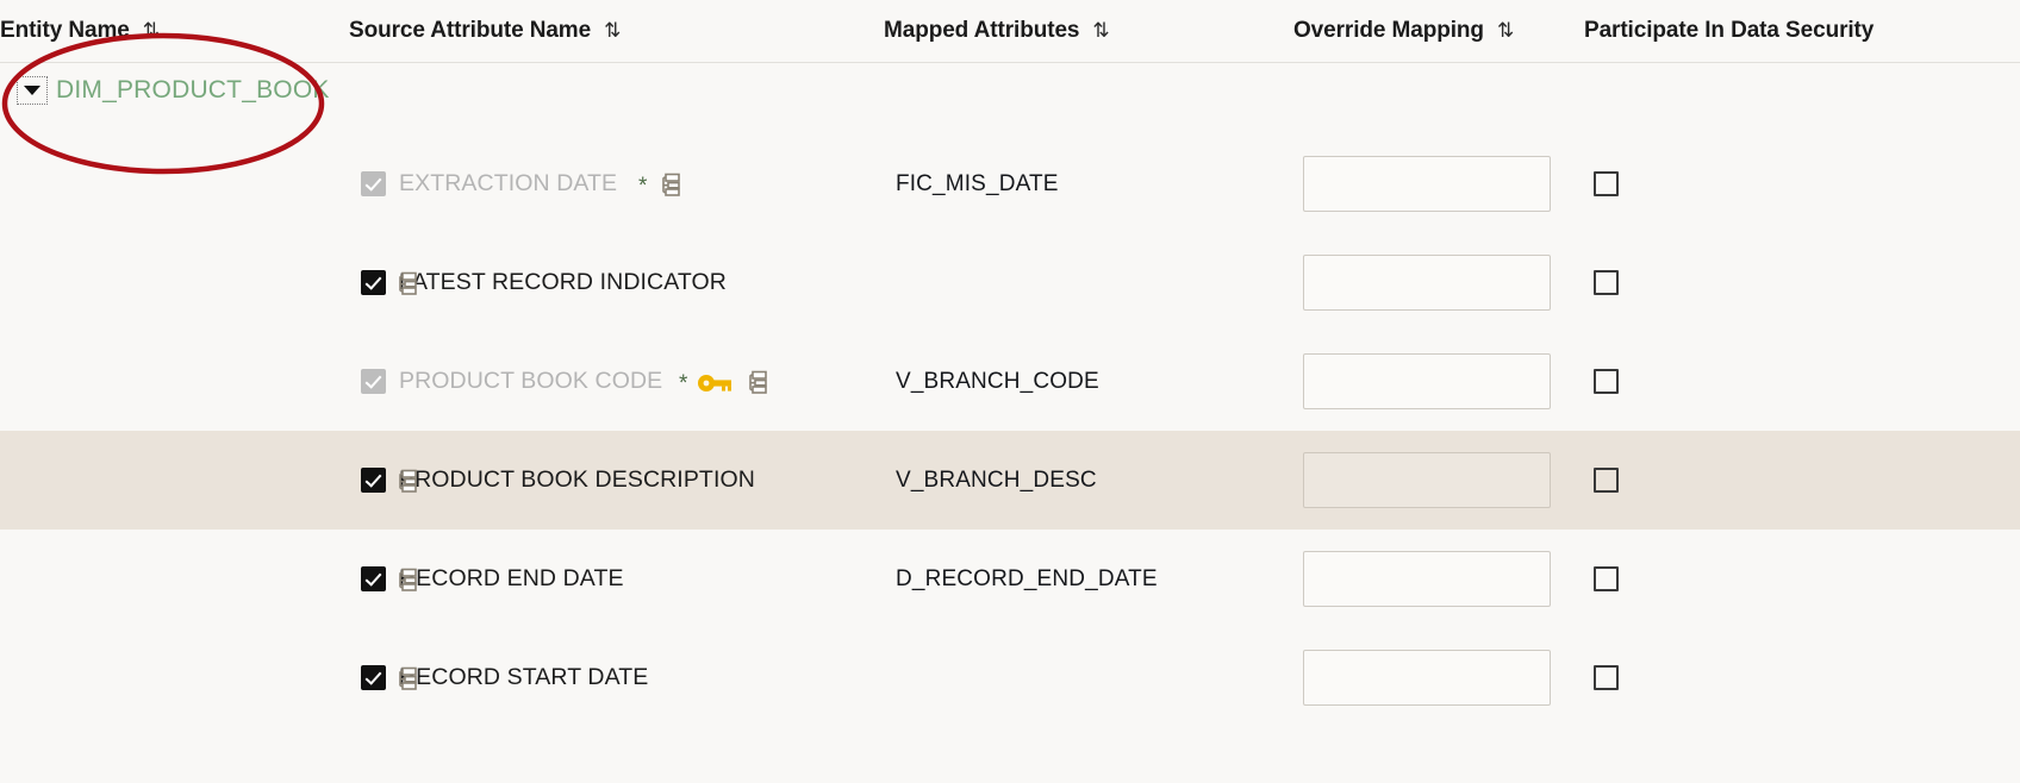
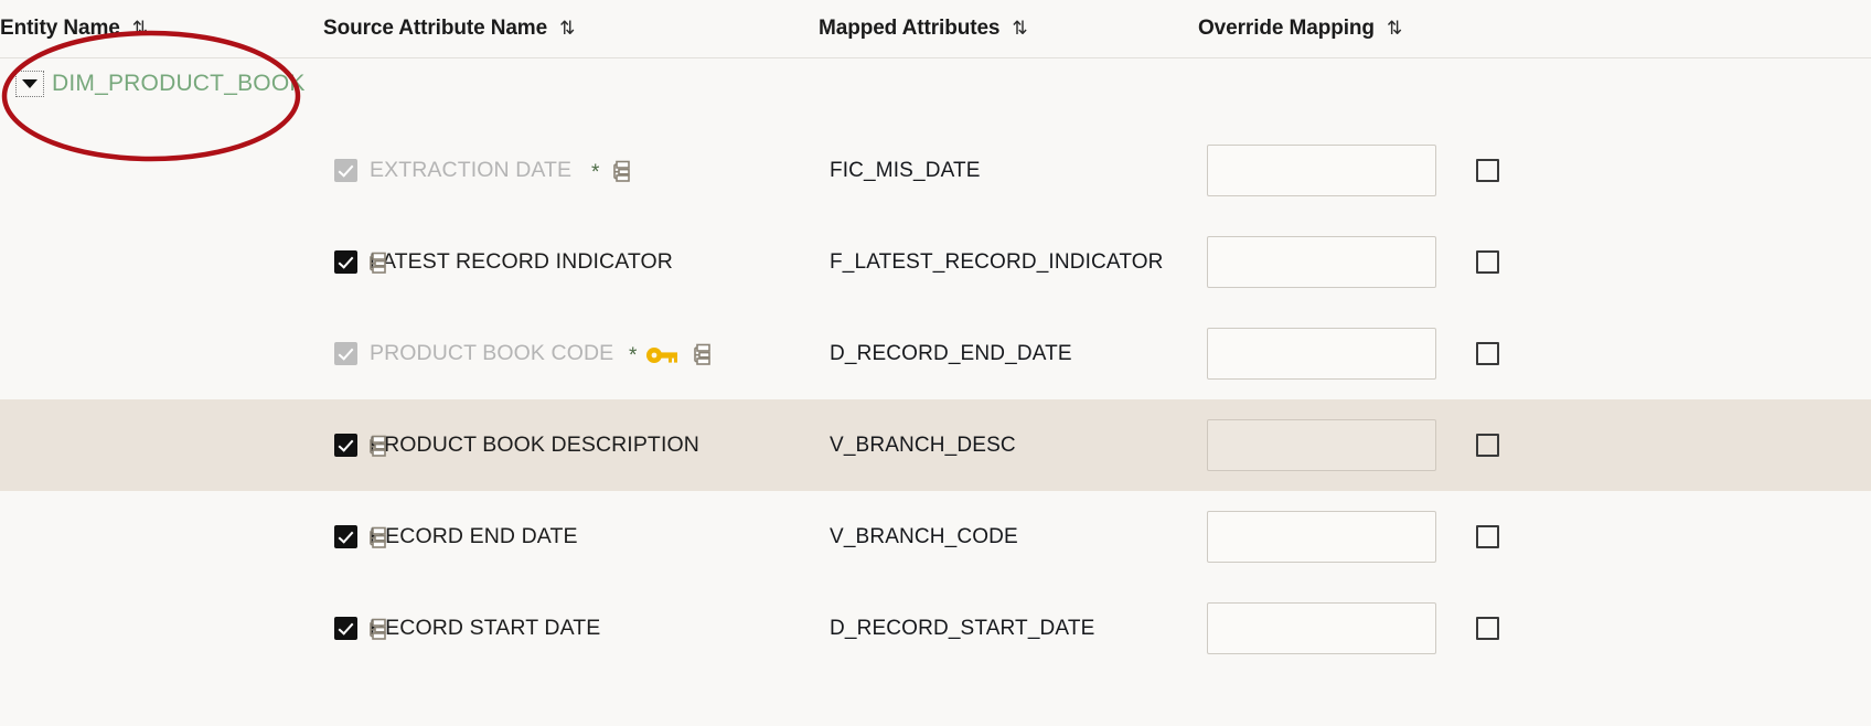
  Entity Name
  ⇅
  Source Attribute Name
  ⇅
  Mapped Attributes
  ⇅
  Override Mapping
  ⇅
- Participate In Data Security
  DIM_PRODUCT_BOO
  EXTRACTION DATE
  *
  FIC_MIS_DATE
  ATEST RECORD INDICATOR
+ F_LATEST_RECORD_INDICATOR
  PRODUCT BOOK CODE
  *
- V_BRANCH_CODE
+ D_RECORD_END_DATE
  RODUCT BOOK DESCRIPTION
  V_BRANCH_DESC
  ECORD END DATE
- D_RECORD_END_DATE
+ V_BRANCH_CODE
  ECORD START DATE
+ D_RECORD_START_DATE
